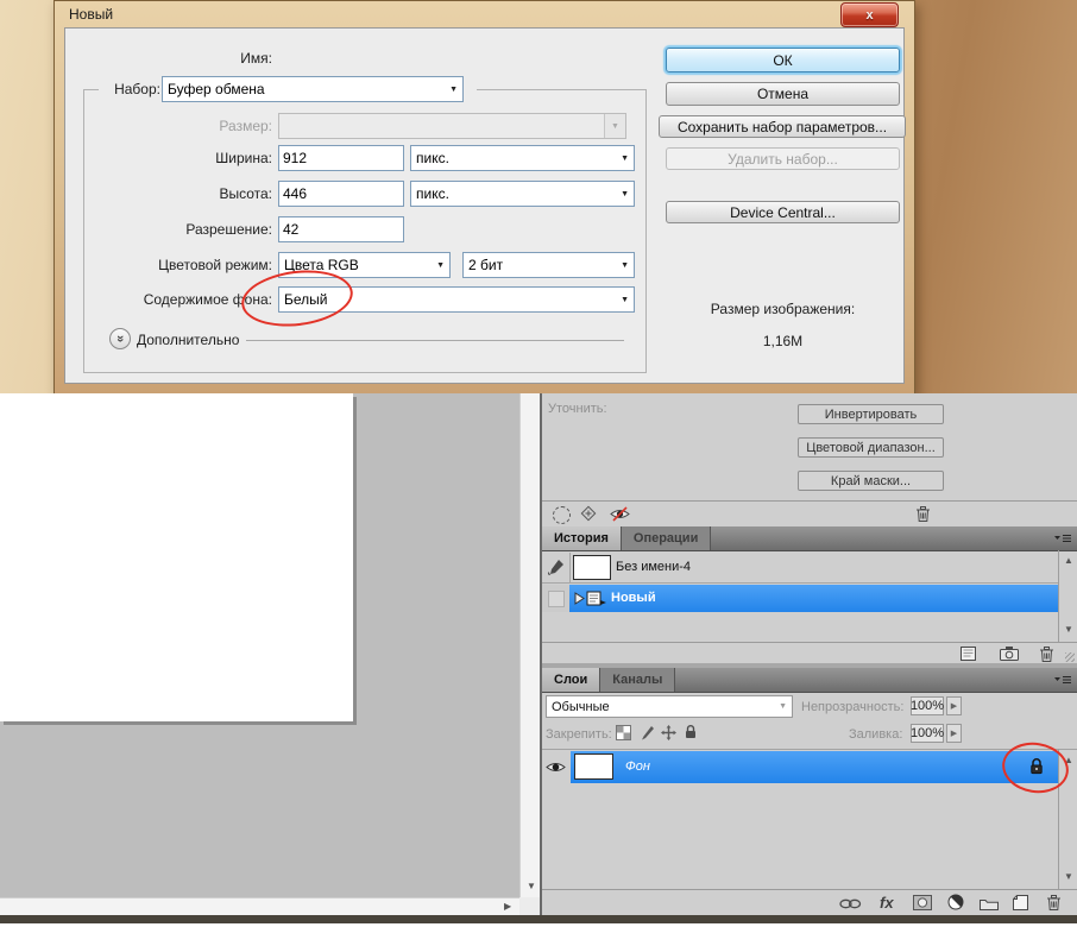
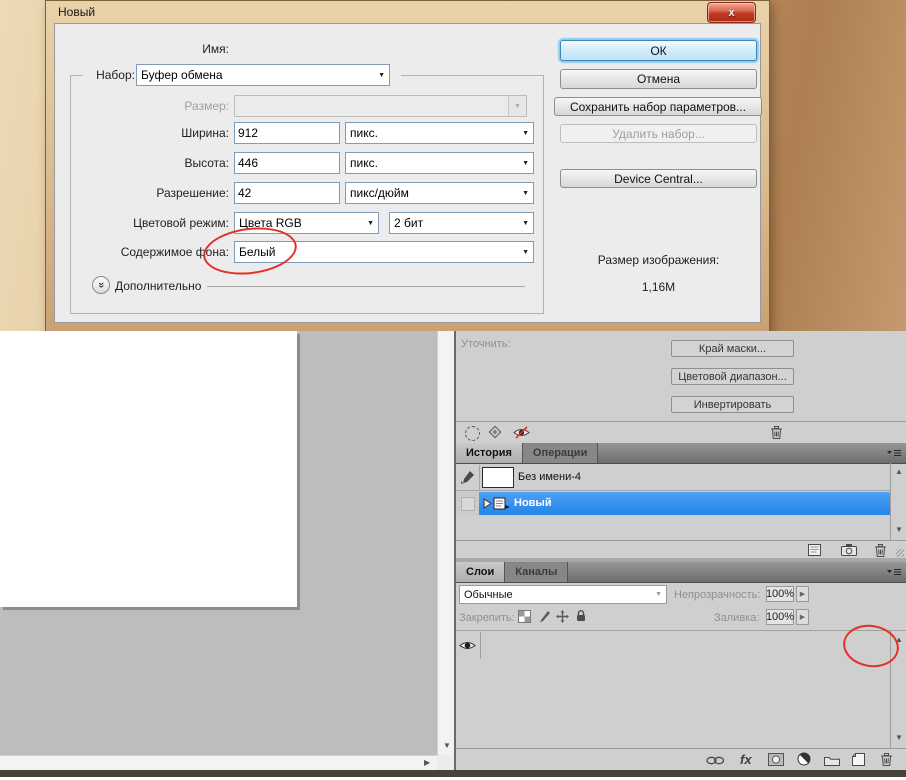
  Новый
  x
  Имя:
  Набор:
  Буфер обмена
  Размер:
  Ширина:
  912
  пикс.
  Высота:
  446
  пикс.
  Разрешение:
  42
+ пикс/дюйм
  Цветовой режим:
  Цвета RGB
  2 бит
  Содержимое фона:
  Белый
  Дополнительно
  ОК
  Отмена
  Сохранить набор параметров...
  Удалить набор...
  Device Central...
  Размер изображения:
  1,16M
  ▼
  ▶
  Уточнить:
- Инвертировать
+ Край маски...
  Цветовой диапазон...
- Край маски...
+ Инвертировать
  История
  Операции
  Без имени-4
  Новый
  ▲
  ▼
  Слои
  Каналы
  Обычные
  Непрозрачность:
  100%
  Закрепить:
  Заливка:
  100%
- Фон
  ▲
  ▼
  fx
